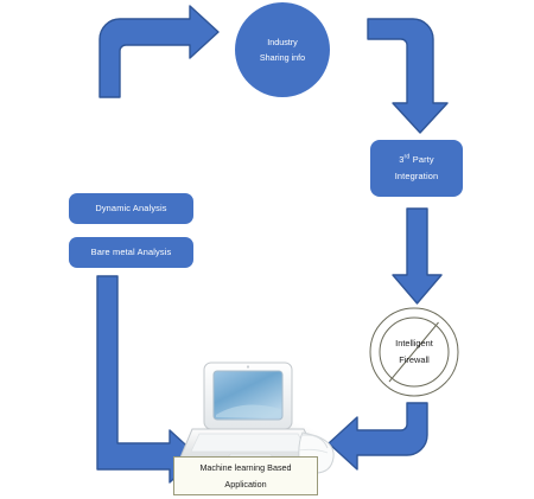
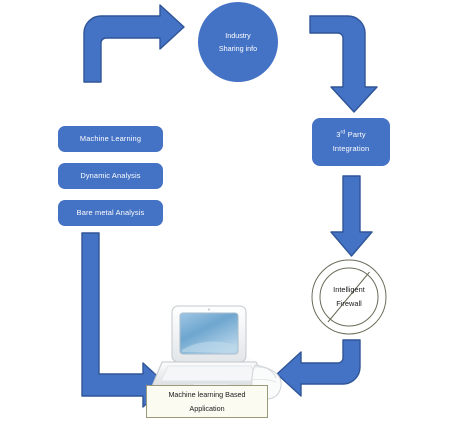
  Industry
  Sharing info
+ Machine Learning
  Dynamic Analysis
  Bare metal Analysis
  3 Party
  Integration
  Intelligent
  Firewall
  Machine learning Based
  Application
